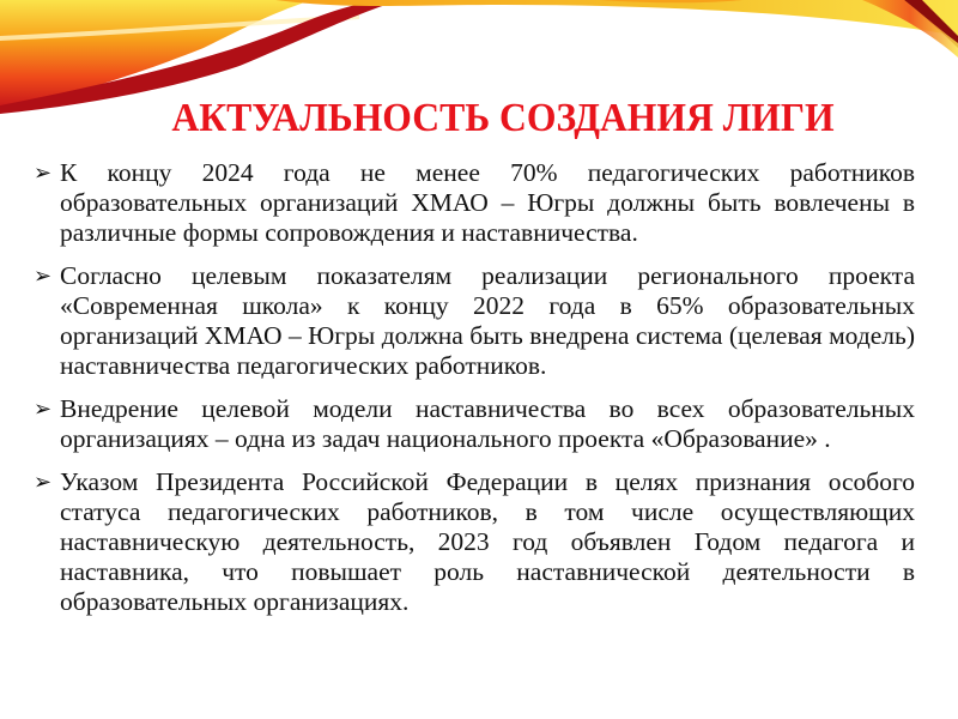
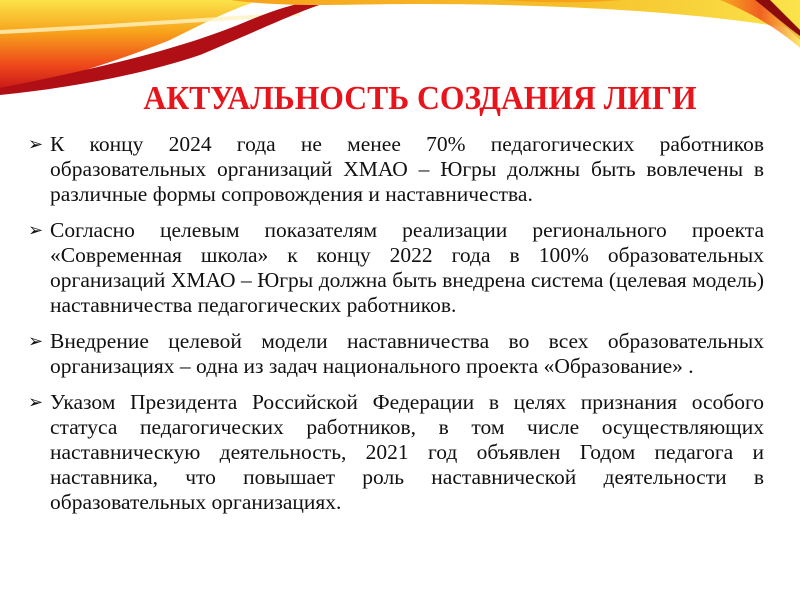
  АКТУАЛЬНОСТЬ СОЗДАНИЯ ЛИГИ
  ➢
  К концу 2024 года не менее 70% педагогических работников образовательных организаций ХМАО – Югры должны быть вовлечены в различные формы сопровождения и наставничества.
  ➢
- Согласно целевым показателям реализации регионального проекта «Современная школа» к концу 2022 года в 65% образовательных организаций ХМАО – Югры должна быть внедрена система (целевая модель) наставничества педагогических работников.
+ Согласно целевым показателям реализации регионального проекта «Современная школа» к концу 2022 года в 100% образовательных организаций ХМАО – Югры должна быть внедрена система (целевая модель) наставничества педагогических работников.
  ➢
  Внедрение целевой модели наставничества во всех образовательных организациях – одна из задач национального проекта «Образование» .
  ➢
- Указом Президента Российской Федерации в целях признания особого статуса педагогических работников, в том числе осуществляющих наставническую деятельность, 2023 год объявлен Годом педагога и наставника, что повышает роль наставнической деятельности в образовательных организациях.
+ Указом Президента Российской Федерации в целях признания особого статуса педагогических работников, в том числе осуществляющих наставническую деятельность, 2021 год объявлен Годом педагога и наставника, что повышает роль наставнической деятельности в образовательных организациях.
